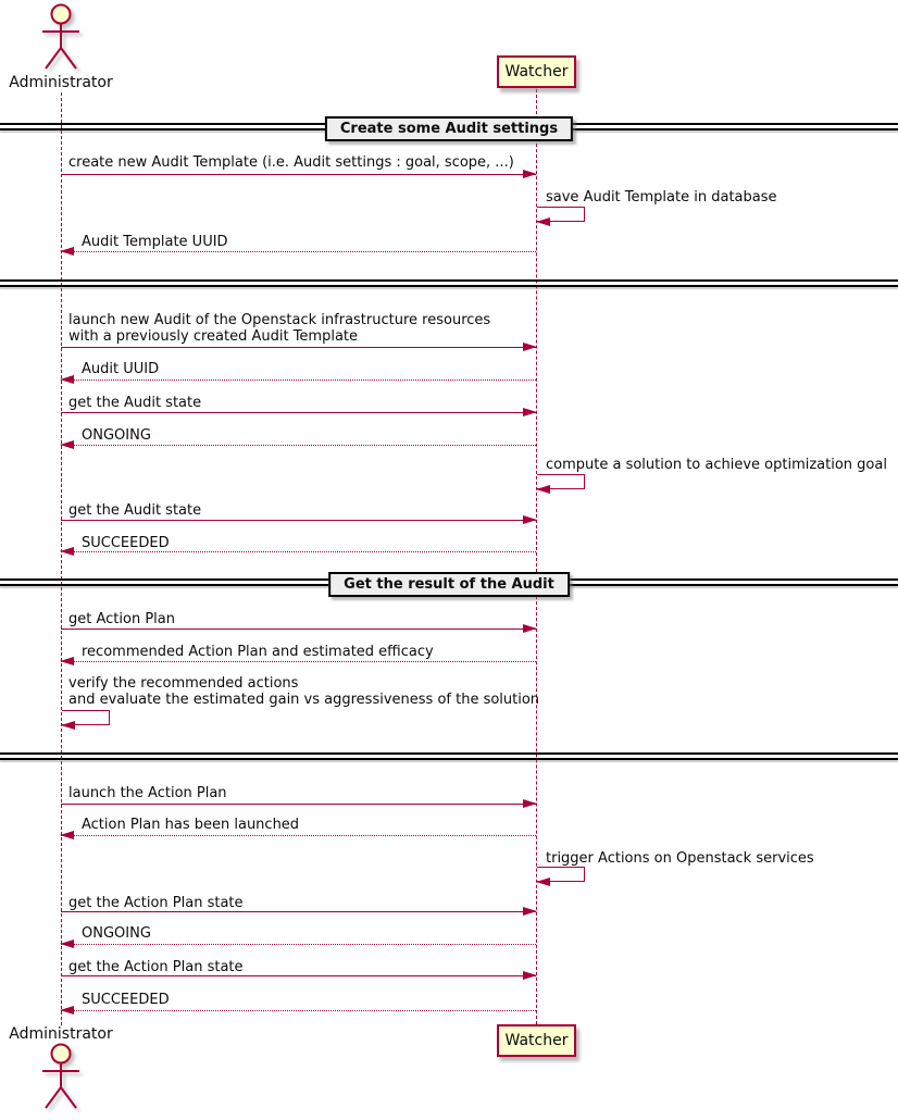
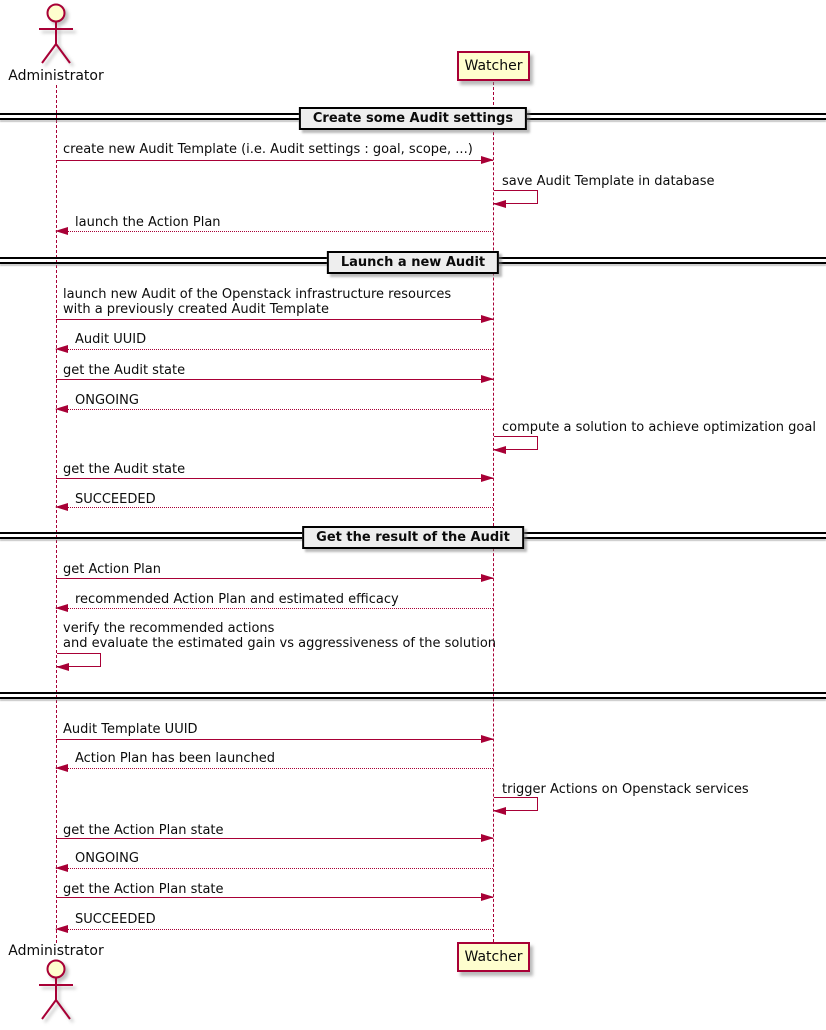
  Administrator
  Watcher
  Create some Audit settings
  create new Audit Template (i.e. Audit settings : goal, scope, ...)
  save Audit Template in database
- Audit Template UUID
+ launch the Action Plan
+ Launch a new Audit
  launch new Audit of the Openstack infrastructure resources
  with a previously created Audit Template
  Audit UUID
  get the Audit state
  ONGOING
  compute a solution to achieve optimization goal
  get the Audit state
  SUCCEEDED
  Get the result of the Audit
  get Action Plan
  recommended Action Plan and estimated efficacy
  verify the recommended actions
  and evaluate the estimated gain vs aggressiveness of the solution
- launch the Action Plan
+ Audit Template UUID
  Action Plan has been launched
  trigger Actions on Openstack services
  get the Action Plan state
  ONGOING
  get the Action Plan state
  SUCCEEDED
  Administrator
  Watcher
